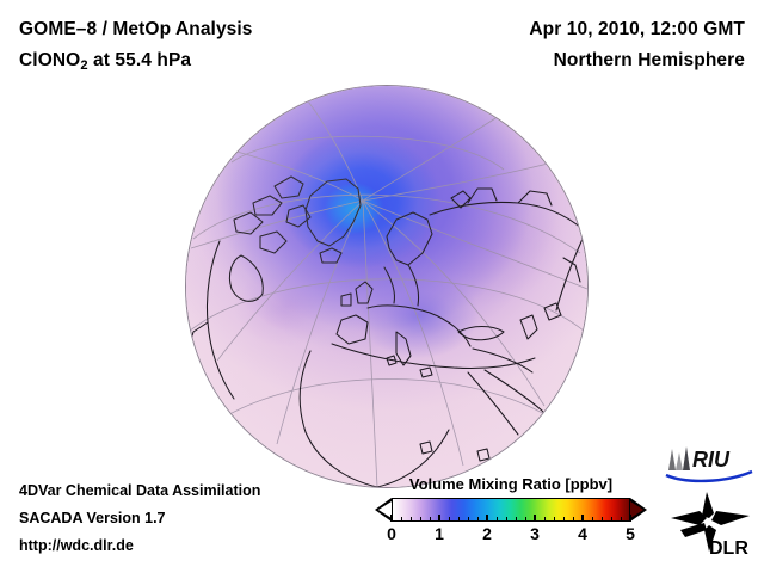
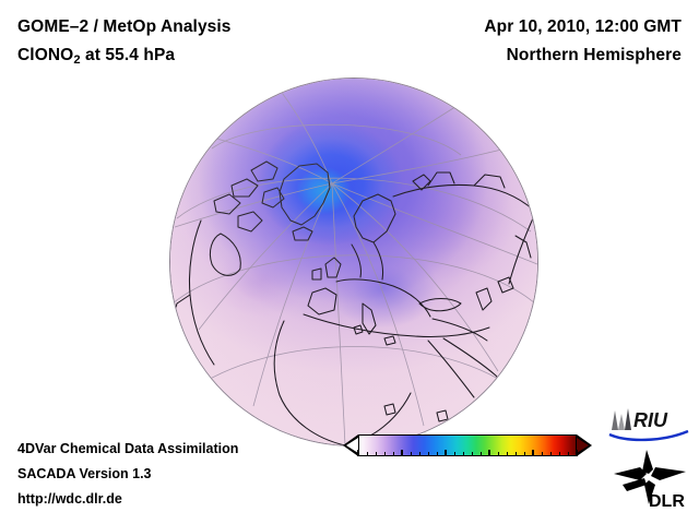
- GOME–8 / MetOp Analysis
+ GOME–2 / MetOp Analysis
  ClONO2 at 55.4 hPa
  Apr 10, 2010, 12:00 GMT
  Northern Hemisphere
  4DVar Chemical Data Assimilation
- SACADA Version 1.7
+ SACADA Version 1.3
  http://wdc.dlr.de
- Volume Mixing Ratio [ppbv]
- 0
- 1
- 2
- 3
- 4
- 5
  RIU
  DLR
